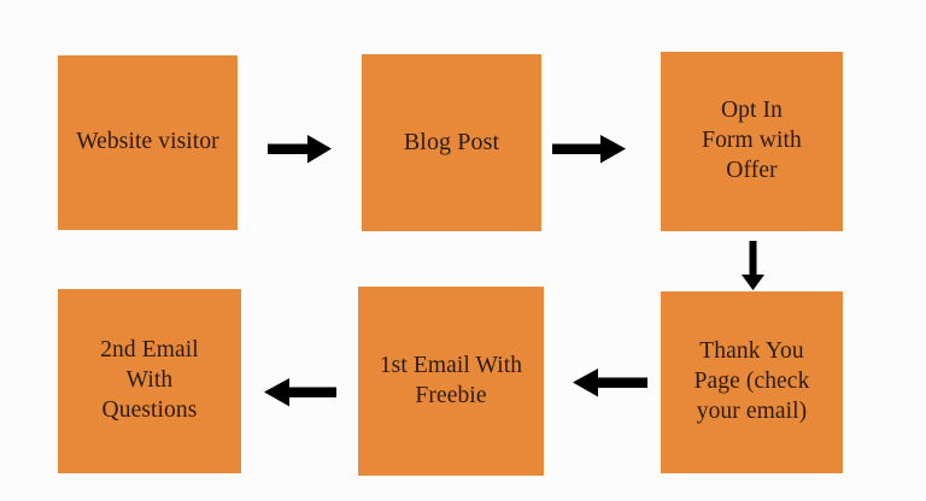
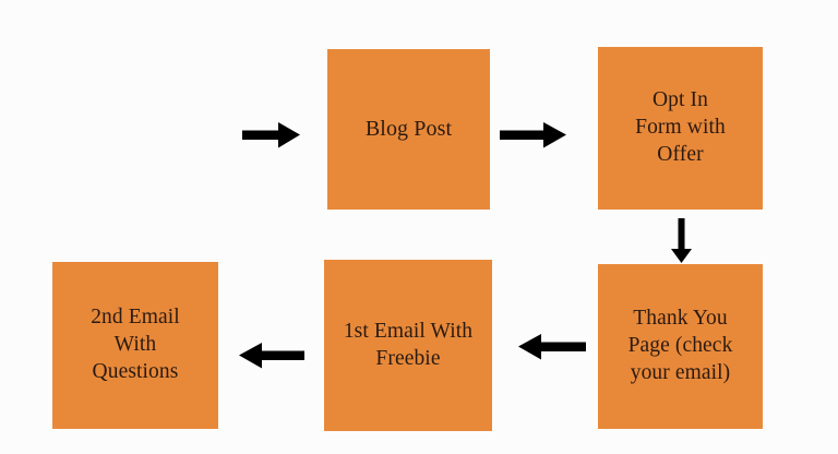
- Website visitor
  Blog Post
  Opt In
  Form with
  Offer
  Thank You
  Page (check
  your email)
  1st Email With
  Freebie
  2nd Email
  With
  Questions
